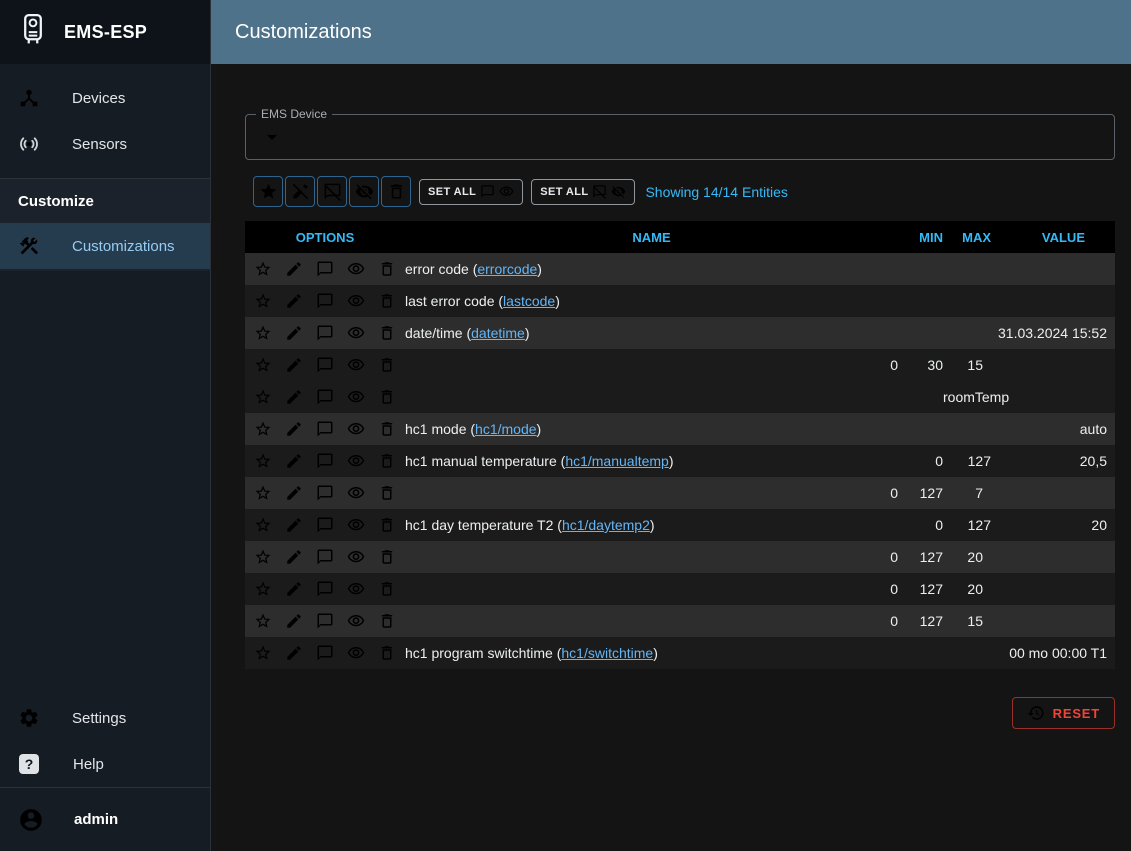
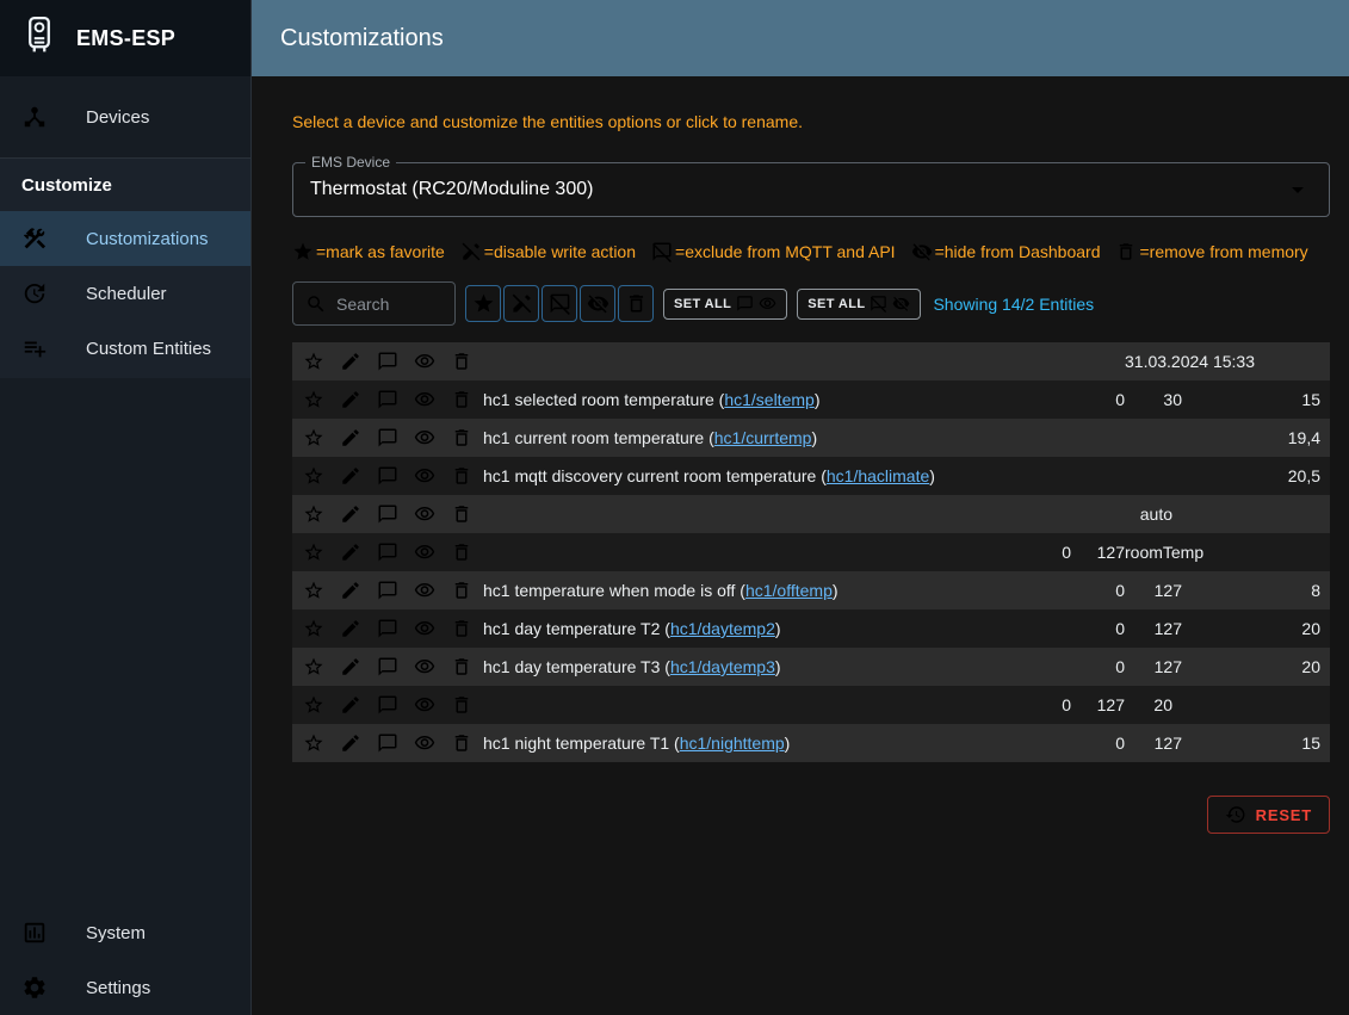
  EMS-ESP
  Devices
- Sensors
  Customize
  Customizations
+ Scheduler
+ Custom Entities
+ System
  Settings
- ?
- Help
- admin
  Customizations
+ Select a device and customize the entities options or click to rename.
  EMS Device
+ Thermostat (RC20/Moduline 300)
+ =mark as favorite
+ =disable write action
+ =exclude from MQTT and API
+ =hide from Dashboard
+ =remove from memory
+ Search
  SET ALL
  SET ALL
- Showing 14/14 Entities
+ Showing 14/2 Entities
- OPTIONS
- NAME
- MIN
- MAX
- VALUE
- error code (errorcode)
- last error code (lastcode)
- date/time (datetime)
- 31.03.2024 15:52
+ 31.03.2024 15:33
+ hc1 selected room temperature (hc1/seltemp)
  0
  30
  15
+ hc1 current room temperature (hc1/currtemp)
+ 19,4
+ hc1 mqtt discovery current room temperature (hc1/haclimate)
- roomTemp
+ 20,5
- hc1 mode (hc1/mode)
  auto
- hc1 manual temperature (hc1/manualtemp)
  0
  127
- 20,5
+ roomTemp
+ hc1 temperature when mode is off (hc1/offtemp)
  0
  127
- 7
+ 8
  hc1 day temperature T2 (hc1/daytemp2)
  0
  127
  20
+ hc1 day temperature T3 (hc1/daytemp3)
  0
  127
  20
  0
  127
  20
+ hc1 night temperature T1 (hc1/nighttemp)
  0
  127
  15
- hc1 program switchtime (hc1/switchtime)
- 00 mo 00:00 T1
  RESET
